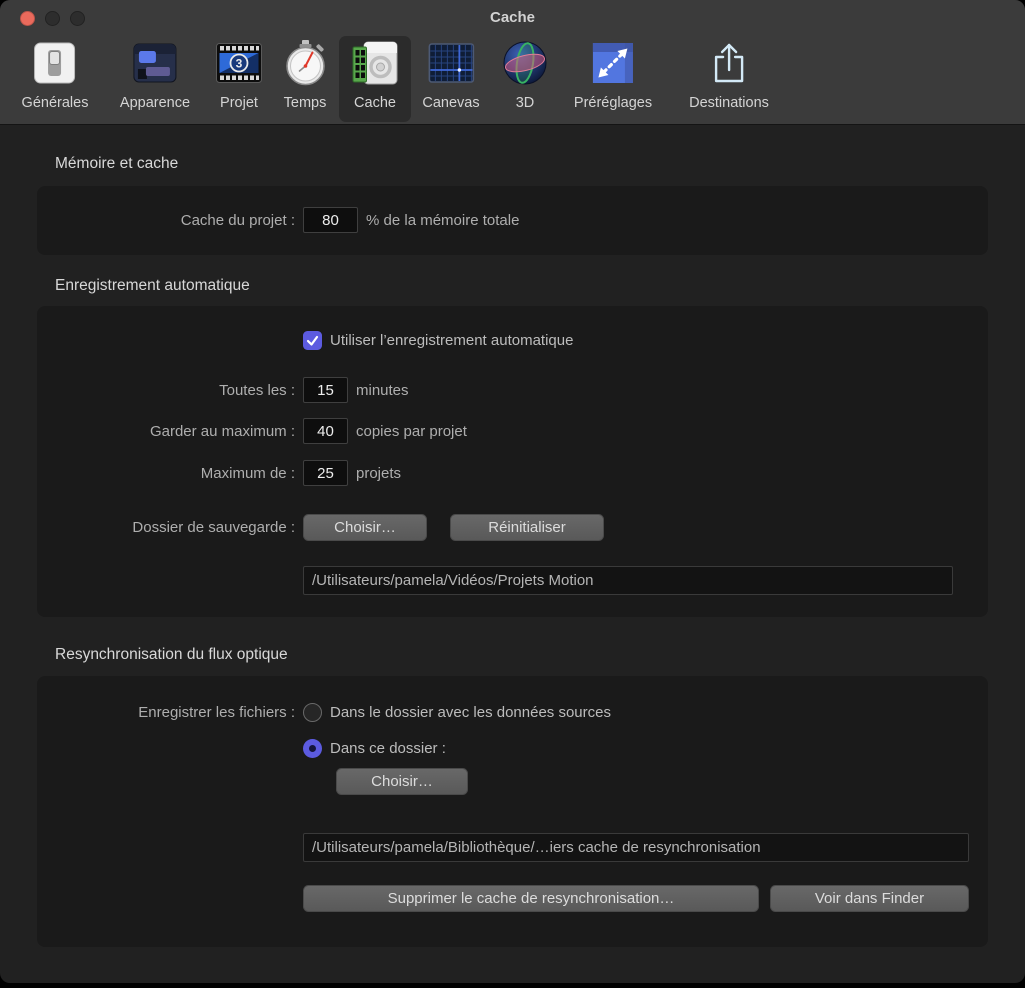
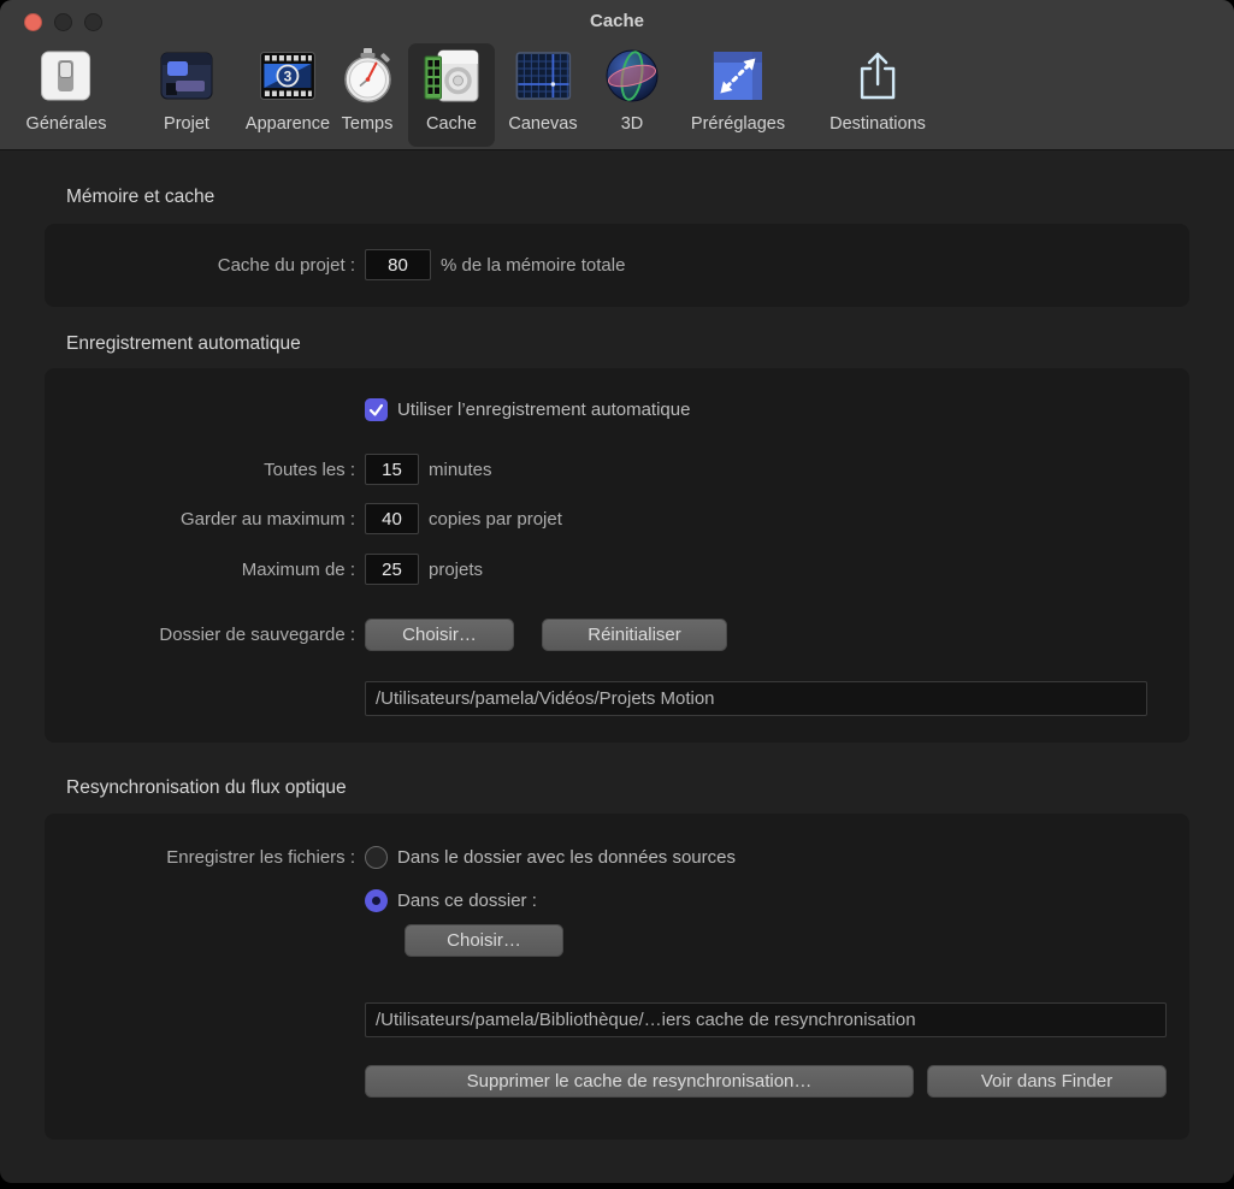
  Cache
  Générales
- Apparence
+ Projet
  3
- Projet
+ Apparence
  Temps
  Cache
  Canevas
  3D
  Préréglages
  Destinations
  Mémoire et cache
  Cache du projet :
  80
  % de la mémoire totale
  Enregistrement automatique
  Utiliser l’enregistrement automatique
  Toutes les :
  15
  minutes
  Garder au maximum :
  40
  copies par projet
  Maximum de :
  25
  projets
  Dossier de sauvegarde :
  Choisir…
  Réinitialiser
  /Utilisateurs/pamela/Vidéos/Projets Motion
  Resynchronisation du flux optique
  Enregistrer les fichiers :
  Dans le dossier avec les données sources
  Dans ce dossier :
  Choisir…
  /Utilisateurs/pamela/Bibliothèque/…iers cache de resynchronisation
  Supprimer le cache de resynchronisation…
  Voir dans Finder
